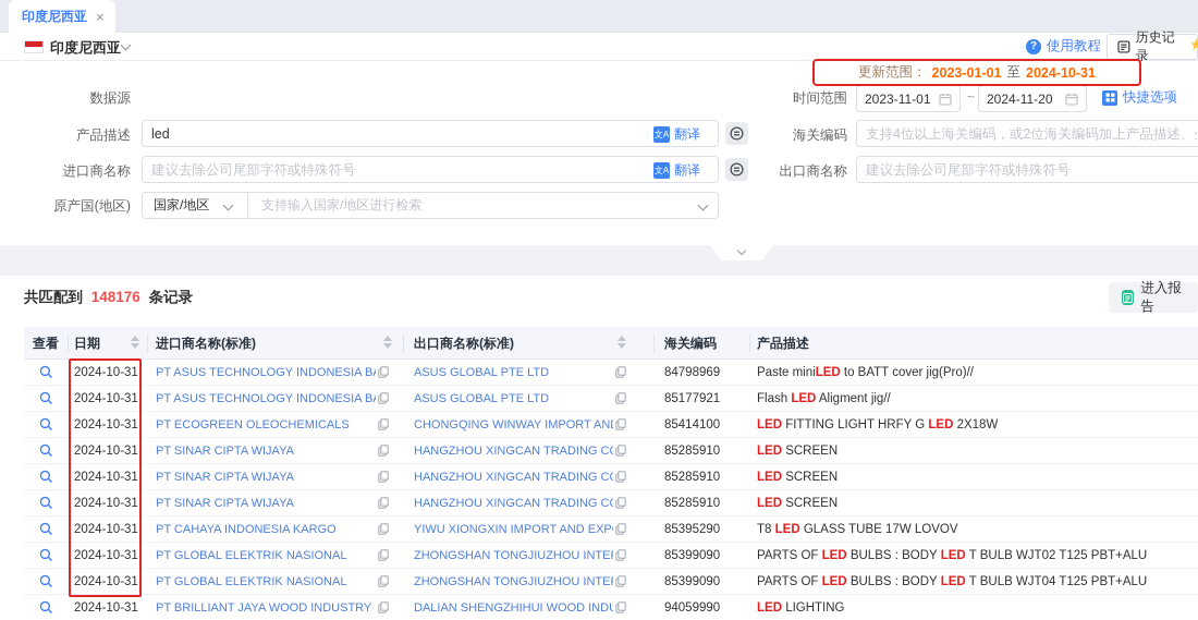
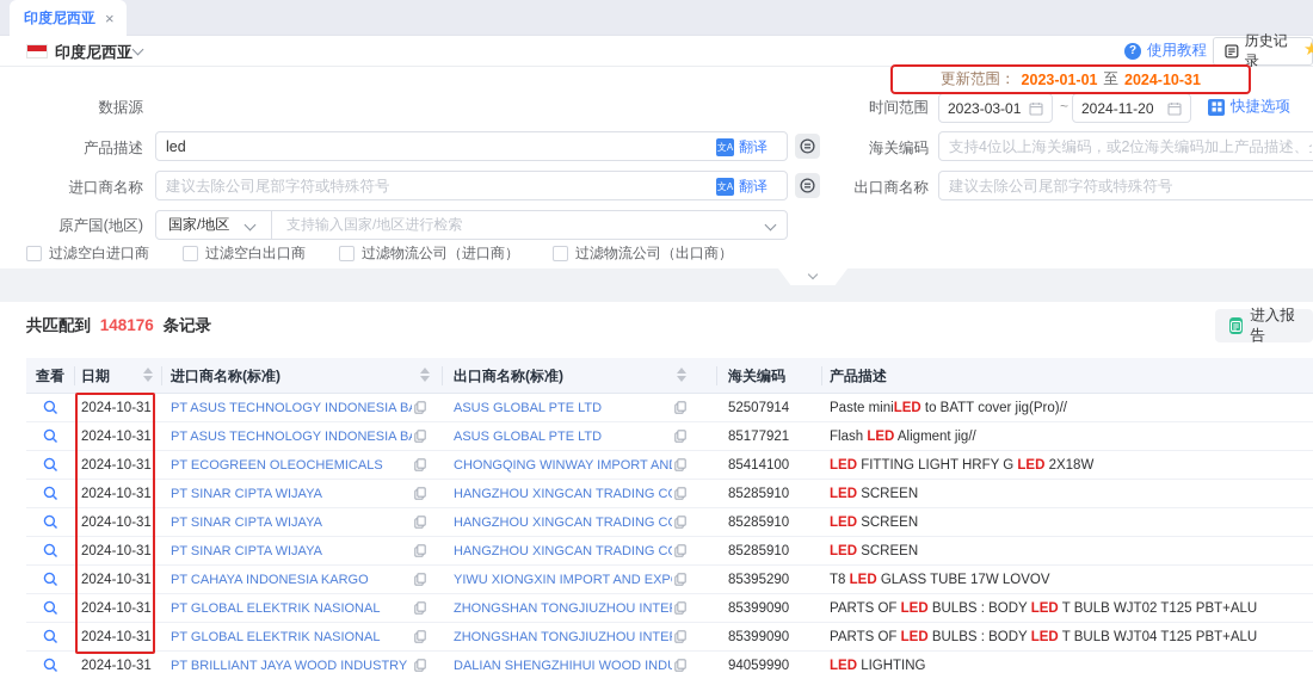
  印度尼西亚
  ×
  印度尼西亚
  ?
  使用教程
  历史记录
  ★
  更新范围：
  2023-01-01
  至
  2024-10-31
  数据源
  时间范围
- 2023-11-01
+ 2023-03-01
  ~
  2024-11-20
  快捷选项
  产品描述
  led
  文A
  翻译
  海关编码
  支持4位以上海关编码，或2位海关编码加上产品描述、
  进口商名称
  建议去除公司尾部字符或特殊符号
  文A
  翻译
  出口商名称
  建议去除公司尾部字符或特殊符号
  原产国(地区)
  国家/地区
  支持输入国家/地区进行检索
+ 过滤空白进口商
+ 过滤空白出口商
+ 过滤物流公司（进口商）
+ 过滤物流公司（出口商）
  共匹配到 148176 条记录
  进入报告
  查看
  日期
  进口商名称(标准)
  出口商名称(标准)
  海关编码
  产品描述
  2024-10-31
  PT ASUS TECHNOLOGY INDONESIA B
  ASUS GLOBAL PTE LTD
- 84798969
+ 52507914
  Paste miniLED to BATT cover jig(Pro)//
  2024-10-31
  PT ASUS TECHNOLOGY INDONESIA B
  ASUS GLOBAL PTE LTD
  85177921
  Flash LED Aligment jig//
  2024-10-31
  PT ECOGREEN OLEOCHEMICALS
  CHONGQING WINWAY IMPORT AN
  85414100
  LED FITTING LIGHT HRFY G LED 2X18W
  2024-10-31
  PT SINAR CIPTA WIJAYA
  HANGZHOU XINGCAN TRADING C
  85285910
  LED SCREEN
  2024-10-31
  PT SINAR CIPTA WIJAYA
  HANGZHOU XINGCAN TRADING C
  85285910
  LED SCREEN
  2024-10-31
  PT SINAR CIPTA WIJAYA
  HANGZHOU XINGCAN TRADING C
  85285910
  LED SCREEN
  2024-10-31
  PT CAHAYA INDONESIA KARGO
  YIWU XIONGXIN IMPORT AND EXP
  85395290
  T8 LED GLASS TUBE 17W LOVOV
  2024-10-31
  PT GLOBAL ELEKTRIK NASIONAL
  ZHONGSHAN TONGJIUZHOU INTE
  85399090
  PARTS OF LED BULBS : BODY LED T BULB WJT02 T125 PBT+ALU
  2024-10-31
  PT GLOBAL ELEKTRIK NASIONAL
  ZHONGSHAN TONGJIUZHOU INTE
  85399090
  PARTS OF LED BULBS : BODY LED T BULB WJT04 T125 PBT+ALU
  2024-10-31
  PT BRILLIANT JAYA WOOD INDUSTRY
  DALIAN SHENGZHIHUI WOOD IND
  94059990
  LED LIGHTING
